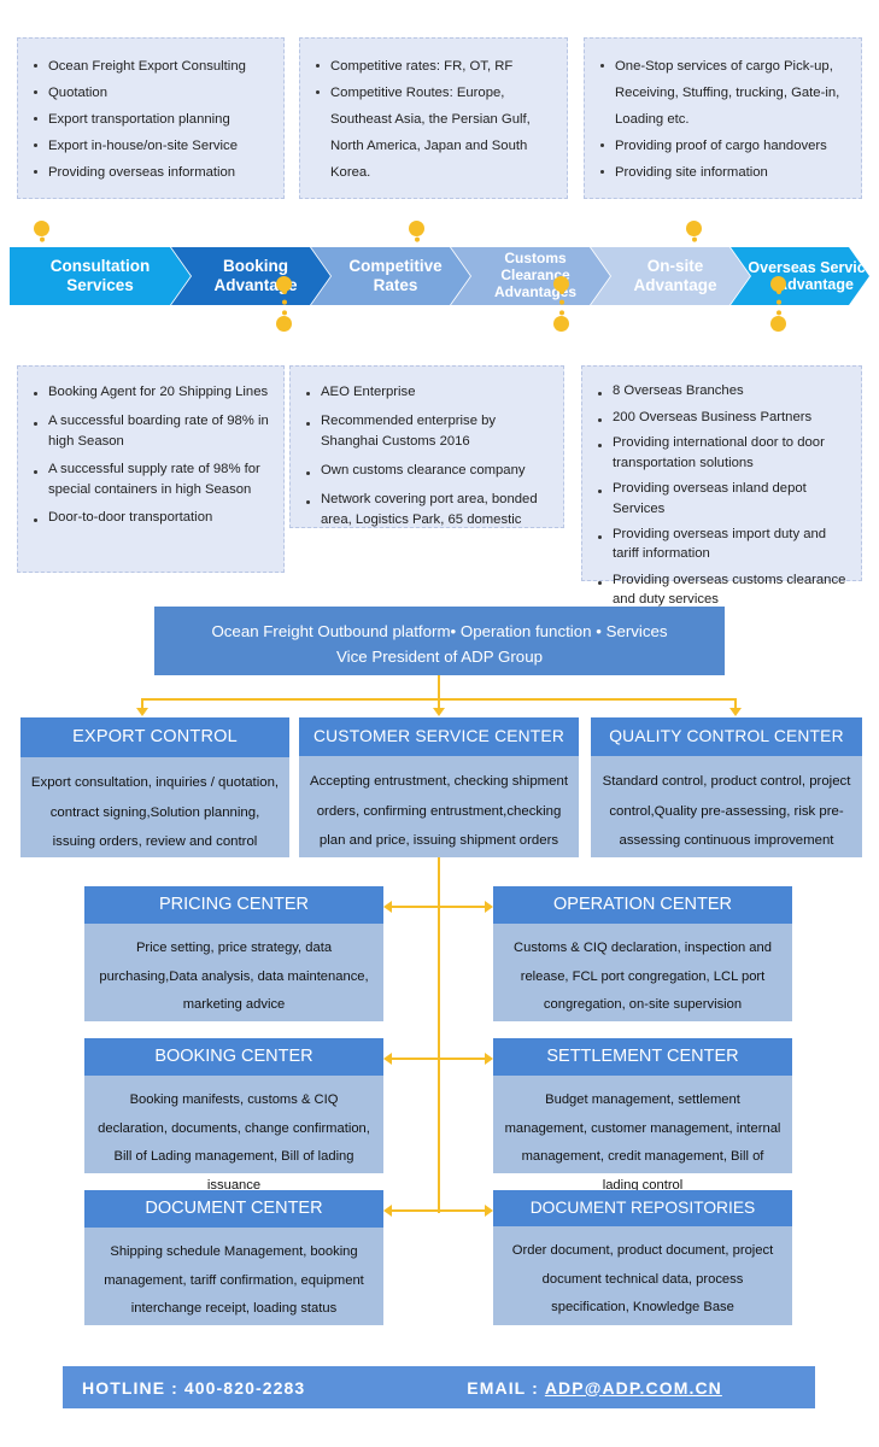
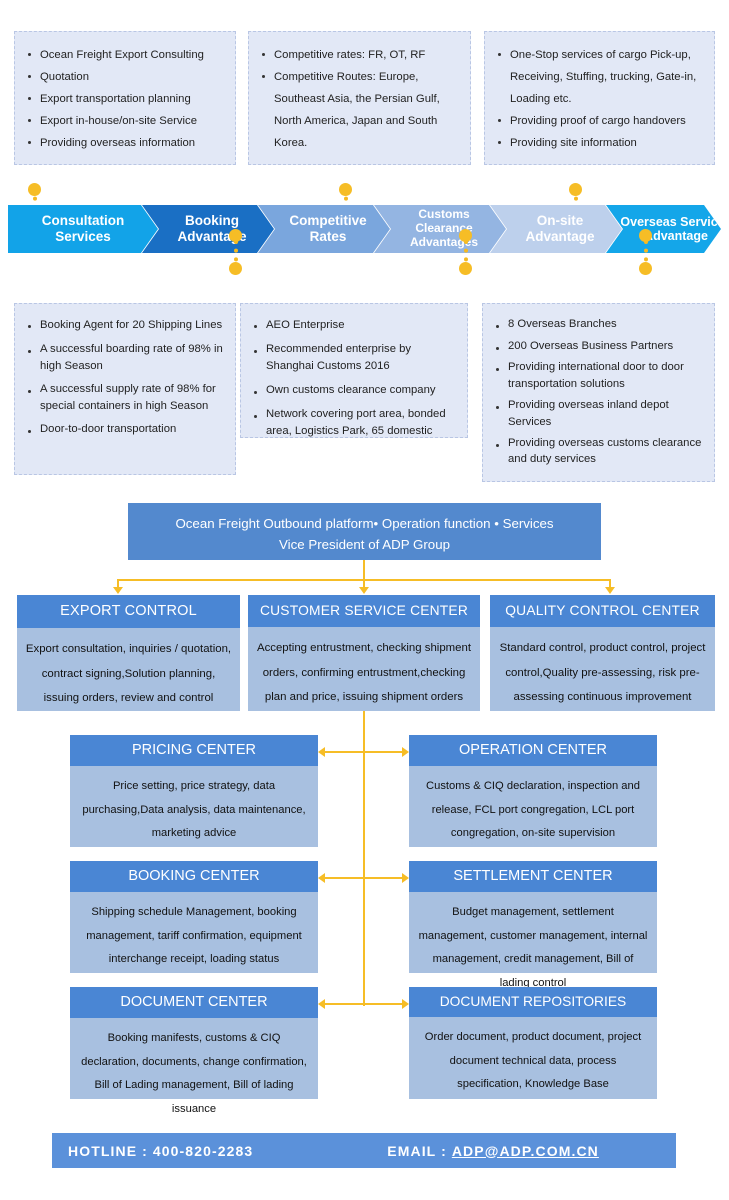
  Ocean Freight Export Consulting
  Quotation
  Export transportation planning
  Export in-house/on-site Service
  Providing overseas information
  Competitive rates: FR, OT, RF
  Competitive Routes: Europe, Southeast Asia, the Persian Gulf, North America, Japan and South Korea.
  One-Stop services of cargo Pick-up, Receiving, Stuffing, trucking, Gate-in, Loading etc.
  Providing proof of cargo handovers
  Providing site information
  Consultation
  Services
  Booking
  Advantae
  Competitive
  Rates
  Customs Clearance
  Advantages
  On-site
  Advantage
  Overseas Servic
  dvantage
  Booking Agent for 20 Shipping Lines
  A successful boarding rate of 98% in high Season
  A successful supply rate of 98% for special containers in high Season
  Door-to-door transportation
  AEO Enterprise
  Recommended enterprise by Shanghai Customs 2016
  Own customs clearance company
  Network covering port area, bonded area, Logistics Park, 65 domestic
  8 Overseas Branches
  200 Overseas Business Partners
  Providing international door to door transportation solutions
  Providing overseas inland depot Services
- Providing overseas import duty and tariff information
  Providing overseas customs clearance and duty services
  Ocean Freight Outbound platform• Operation function • Services
  Vice President of ADP Group
  EXPORT CONTROL
  Export consultation, inquiries / quotation, contract signing,Solution planning, issuing orders, review and control
  CUSTOMER SERVICE CENTER
  Accepting entrustment, checking shipment orders, confirming entrustment,checking plan and price, issuing shipment orders
  QUALITY CONTROL CENTER
  Standard control, product control, project control,Quality pre-assessing, risk pre-assessing continuous improvement
  PRICING CENTER
  Price setting, price strategy, data purchasing,Data analysis, data maintenance, marketing advice
  BOOKING CENTER
- Booking manifests, customs & CIQ declaration, documents, change confirmation, Bill of Lading management, Bill of lading issuance
+ Shipping schedule Management, booking management, tariff confirmation, equipment interchange receipt, loading status
  DOCUMENT CENTER
- Shipping schedule Management, booking management, tariff confirmation, equipment interchange receipt, loading status
+ Booking manifests, customs & CIQ declaration, documents, change confirmation, Bill of Lading management, Bill of lading issuance
  OPERATION CENTER
  Customs & CIQ declaration, inspection and release, FCL port congregation, LCL port congregation, on-site supervision
  SETTLEMENT CENTER
  Budget management, settlement management, customer management, internal management, credit management, Bill of lading control
  DOCUMENT REPOSITORIES
  Order document, product document, project document technical data, process specification, Knowledge Base
  HOTLINE : 400-820-2283
  EMAIL :
  ADP@ADP.COM.CN
